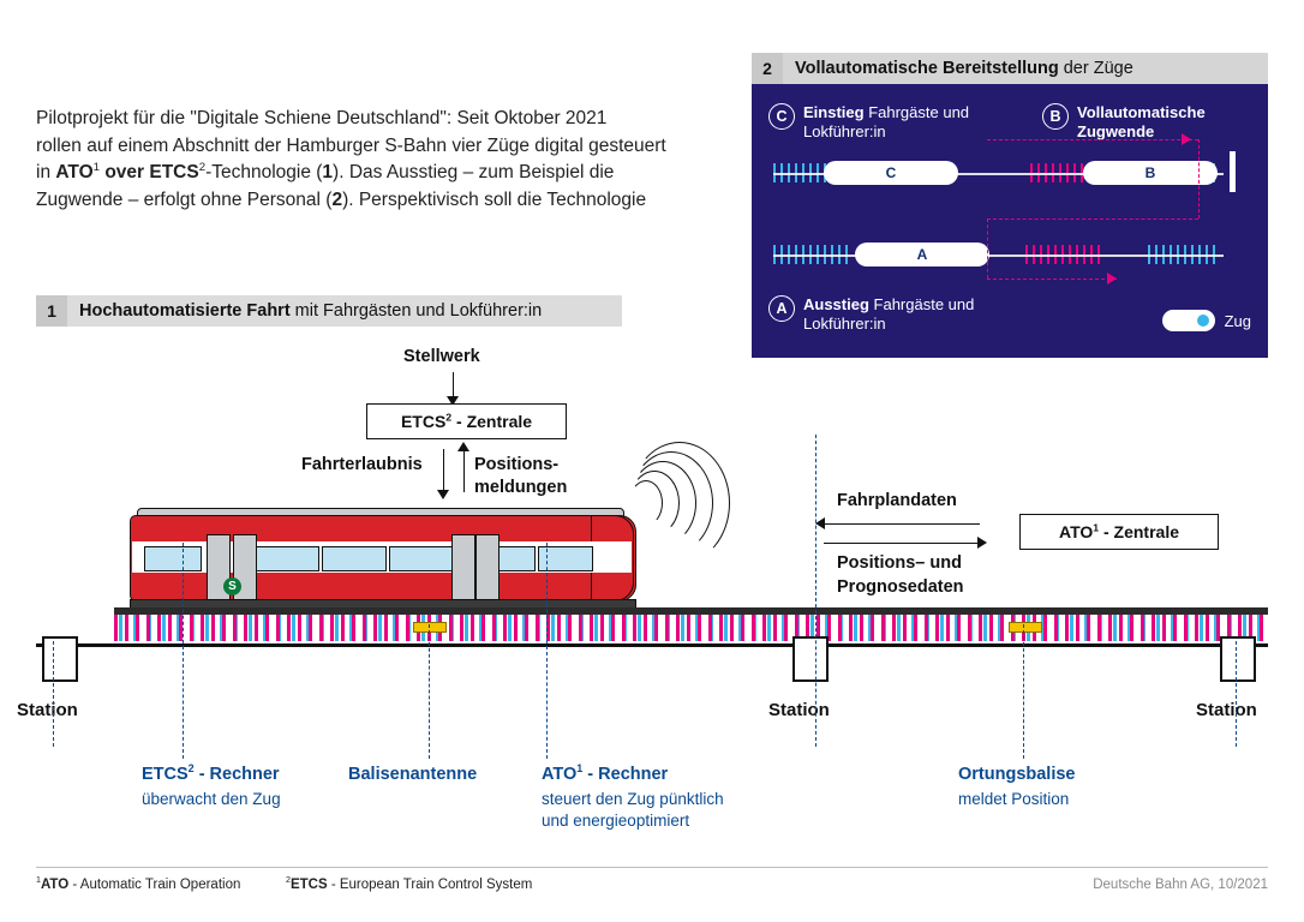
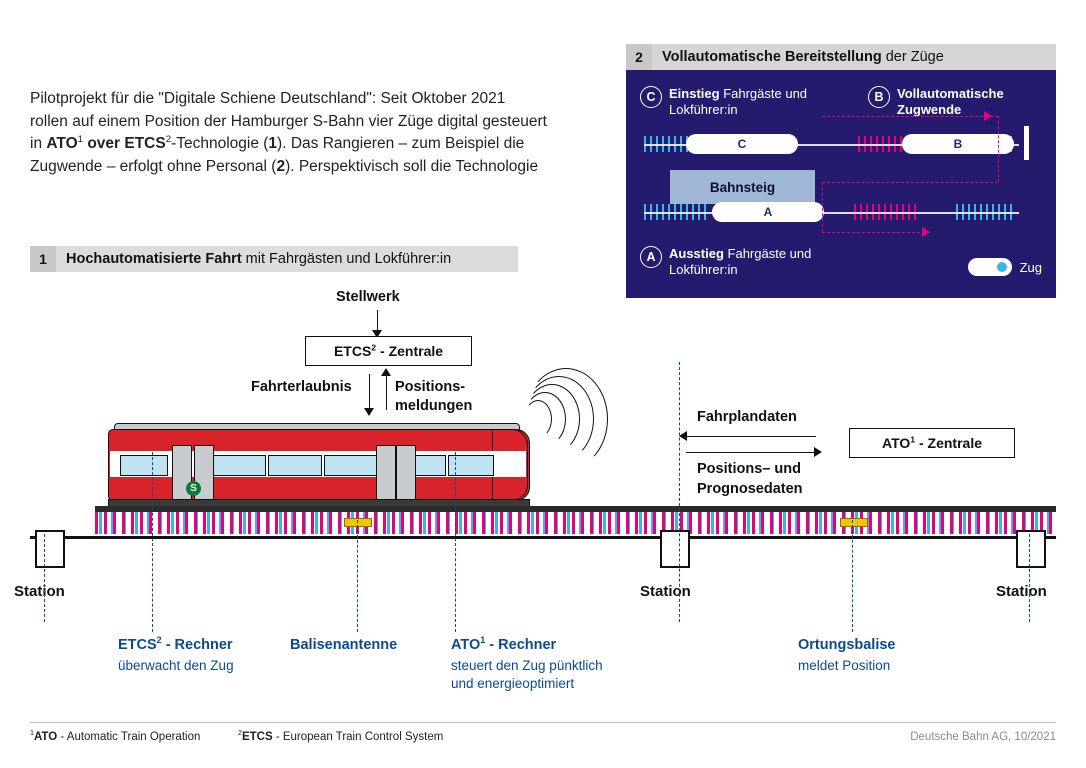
  Pilotprojekt für die "Digitale Schiene Deutschland": Seit Oktober 2021
- rollen auf einem Abschnitt der Hamburger S-Bahn vier Züge digital gesteuert
+ rollen auf einem Position der Hamburger S-Bahn vier Züge digital gesteuert
- in ATO1 over ETCS2-Technologie (1). Das Ausstieg – zum Beispiel die
+ in ATO1 over ETCS2-Technologie (1). Das Rangieren – zum Beispiel die
  Zugwende – erfolgt ohne Personal (2). Perspektivisch soll die Technologie
  2
  Vollautomatische Bereitstellung der Züge
  C
  Einstieg Fahrgäste und
  Lokführer:in
  B
  Vollautomatische
  Zugwende
  C
  B
+ Bahnsteig
  A
  A
  Ausstieg Fahrgäste und
  Lokführer:in
  Zug
  1
  Hochautomatisierte Fahrt mit Fahrgästen und Lokführer:in
  Stellwerk
  ETCS2 - Zentrale
  Fahrterlaubnis
  Positions-
  meldungen
  Fahrplandaten
  Positions– und
  Prognosedaten
  ATO1 - Zentrale
  S
  Station
  Station
  Station
  ETCS2 - Rechner
  überwacht den Zug
  Balisenantenne
  ATO1 - Rechner
  steuert den Zug pünktlich
  und energieoptimiert
  Ortungsbalise
  meldet Position
  1ATO - Automatic Train Operation
  2ETCS - European Train Control System
  Deutsche Bahn AG, 10/2021
